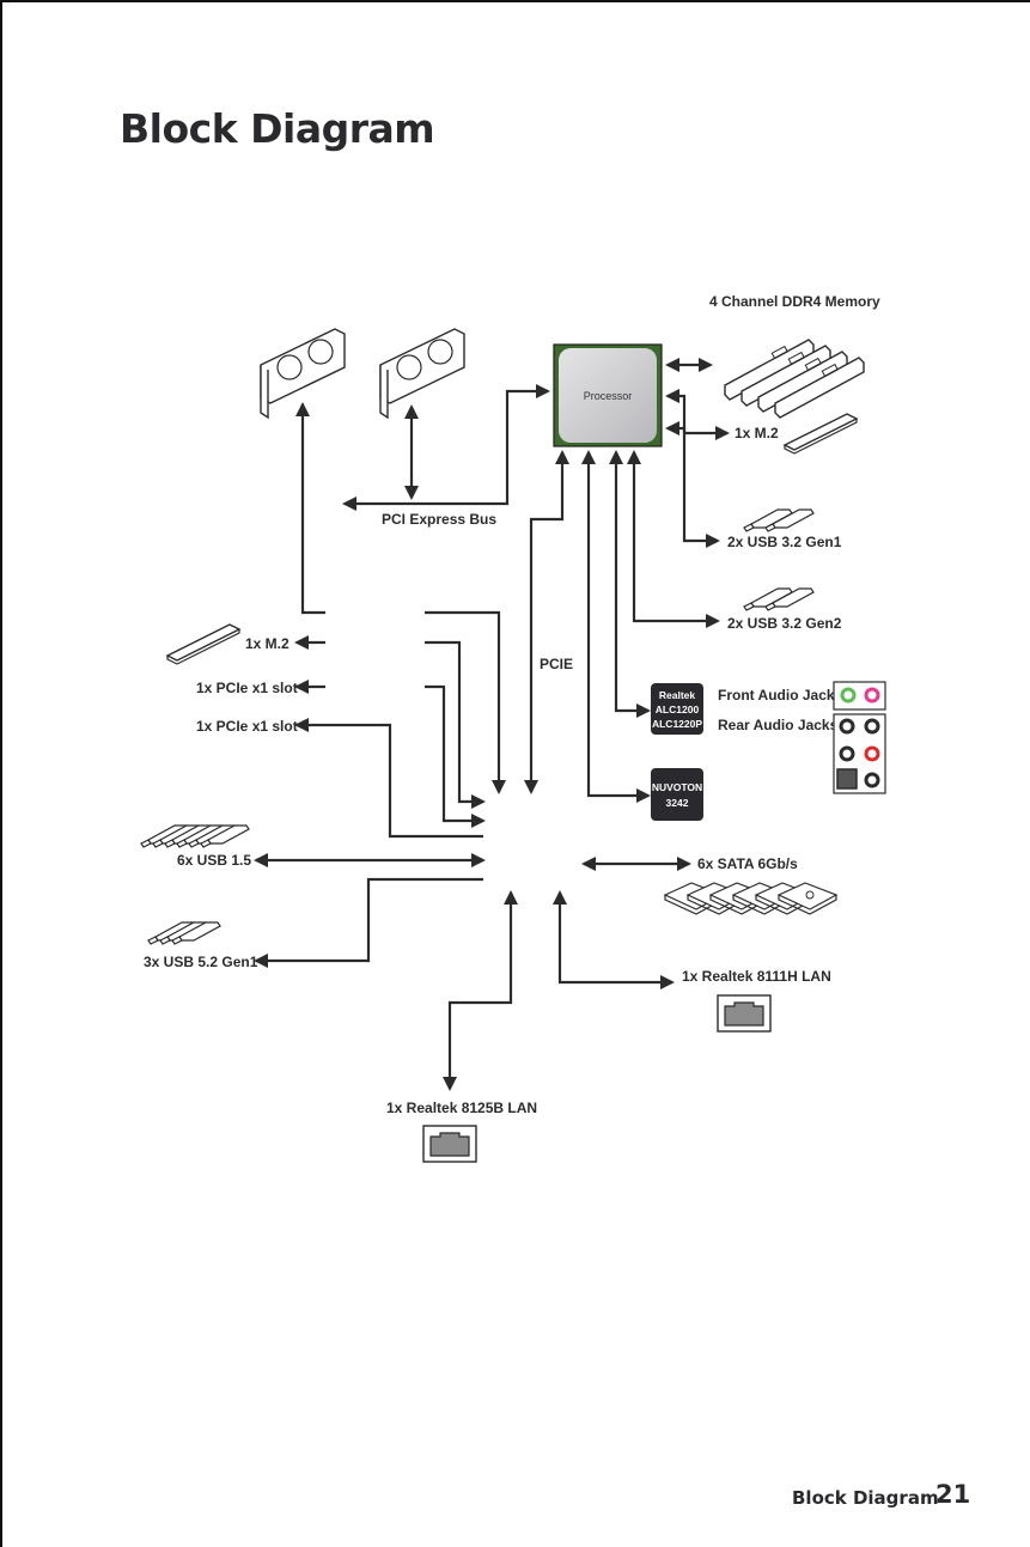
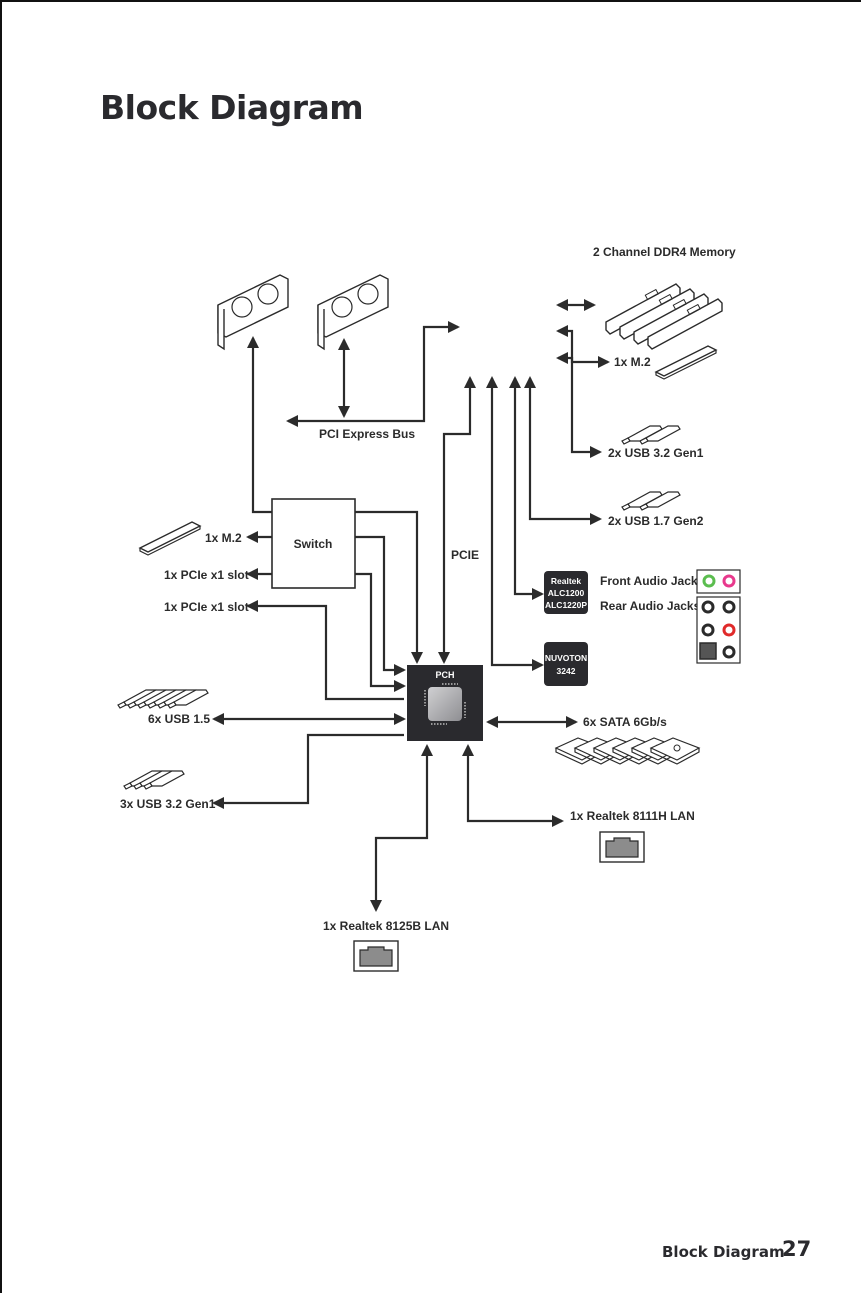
  Block Diagram
- Processor
- 4 Channel DDR4 Memory
+ 2 Channel DDR4 Memory
  1x M.2
  2x USB 3.2 Gen1
- 2x USB 3.2 Gen2
+ 2x USB 1.7 Gen2
  Realtek
  ALC1200
  ALC1220P
  Front Audio Jack
  Rear Audio Jack
  NUVOTON
  3242
  PCI Express Bus
  PCIE
+ Switch
  1x M.2
  1x PCIe x1 slot
  1x PCIe x1 slot
+ PCH
  6x USB 1.5
- 3x USB 5.2 Gen1
+ 3x USB 3.2 Gen1
  6x SATA 6Gb/s
  1x Realtek 8111H LAN
  1x Realtek 8125B LAN
  Block Diagram
- 21
+ 27
